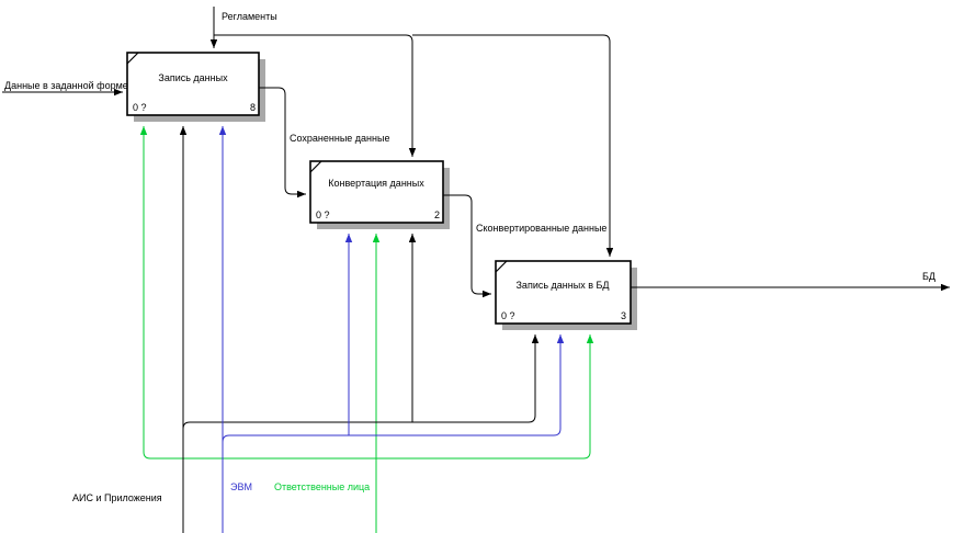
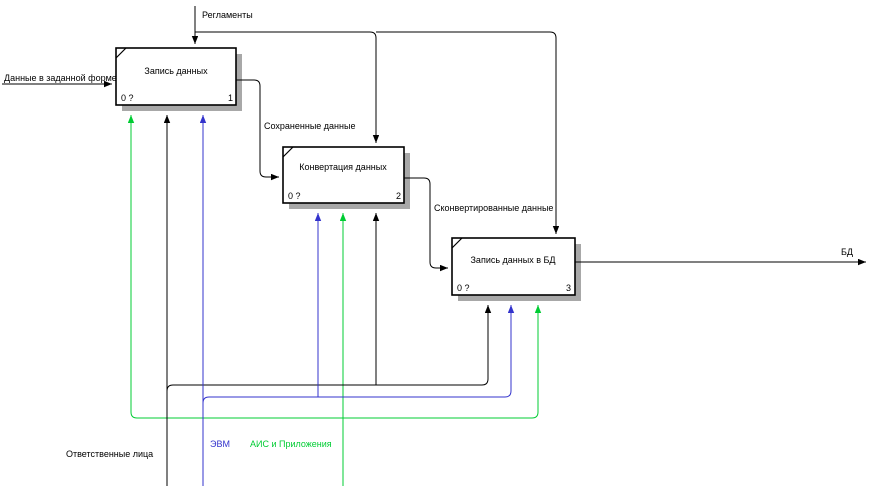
  Запись данных
  0 ?
- 8
+ 1
  Конвертация данных
  0 ?
  2
  Запись данных в БД
  0 ?
  3
  Данные в заданной форме
  Регламенты
  Сохраненные данные
  Сконвертированные данные
  БД
- АИС и Приложения
+ Ответственные лица
  ЭВМ
- Ответственные лица
+ АИС и Приложения
